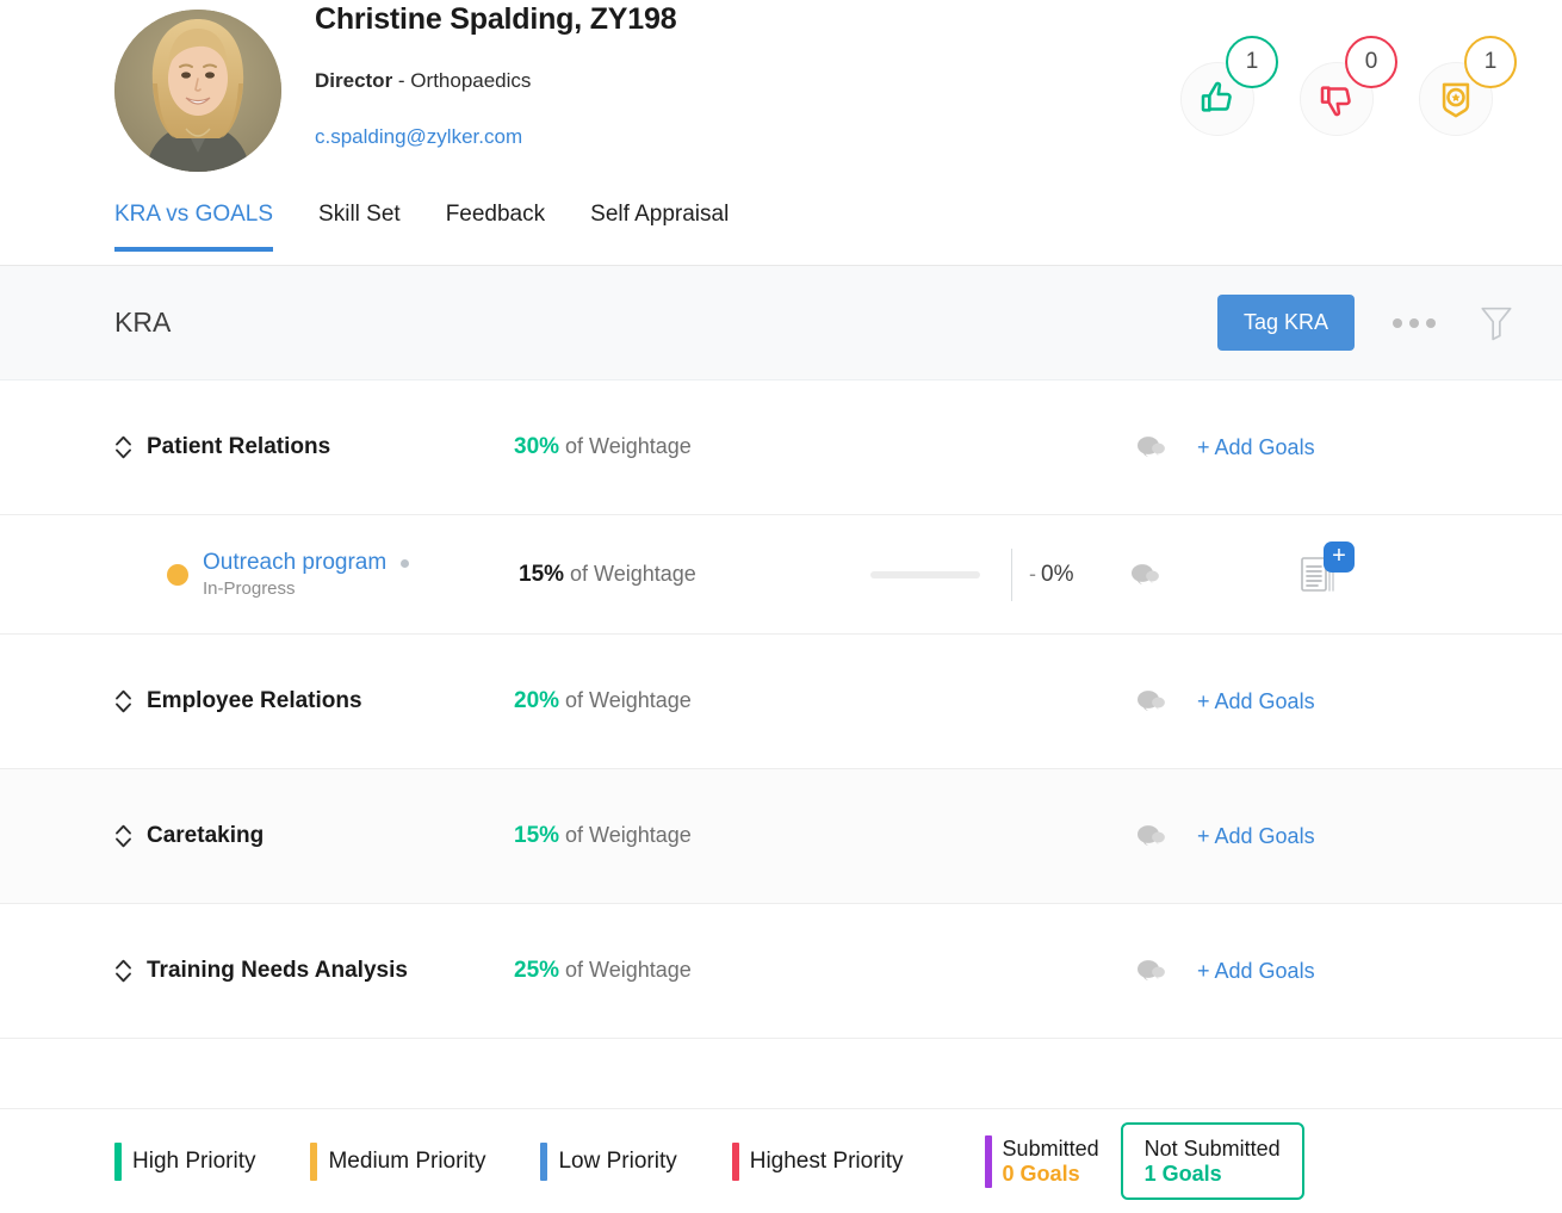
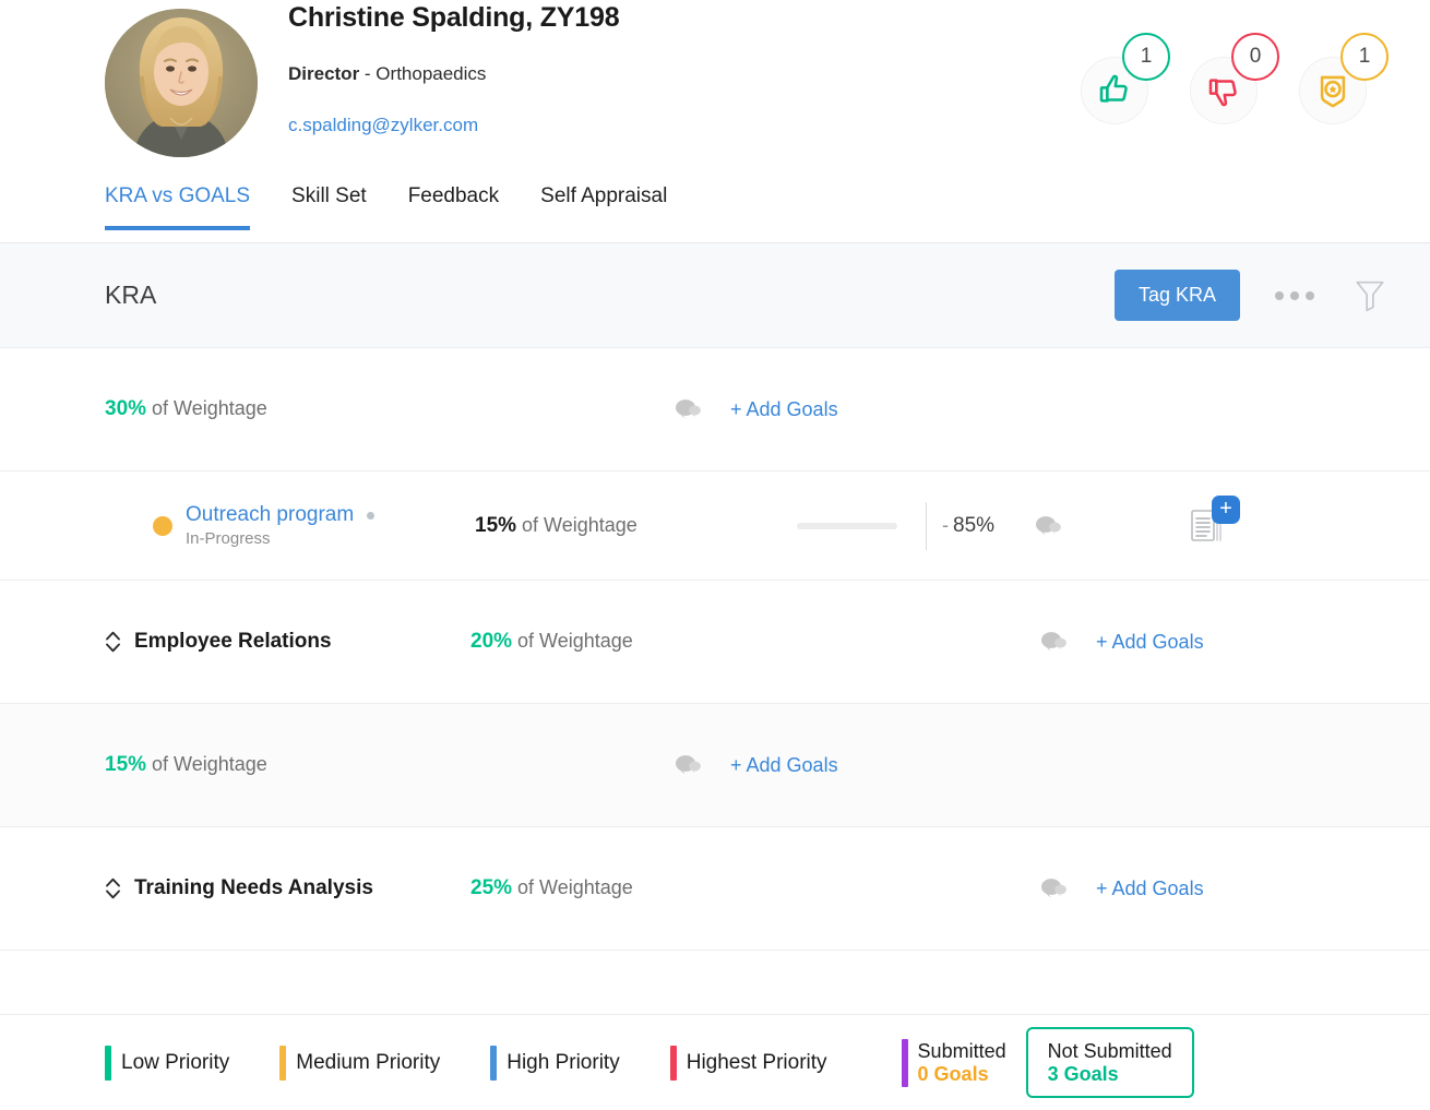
  Christine Spalding, ZY198
  Director - Orthopaedics
  c.spalding@zylker.com
  1
  0
  1
  KRA vs GOALS
  Skill Set
  Feedback
  Self Appraisal
  KRA
  Tag KRA
- Patient Relations
  30% of Weightage
  + Add Goals
  Outreach program
  In-Progress
  15% of Weightage
  -
- 0%
+ 85%
  +
  Employee Relations
  20% of Weightage
  + Add Goals
- Caretaking
  15% of Weightage
  + Add Goals
  Training Needs Analysis
  25% of Weightage
  + Add Goals
- High Priority
+ Low Priority
  Medium Priority
- Low Priority
+ High Priority
  Highest Priority
  Submitted
  0 Goals
  Not Submitted
- 1 Goals
+ 3 Goals
